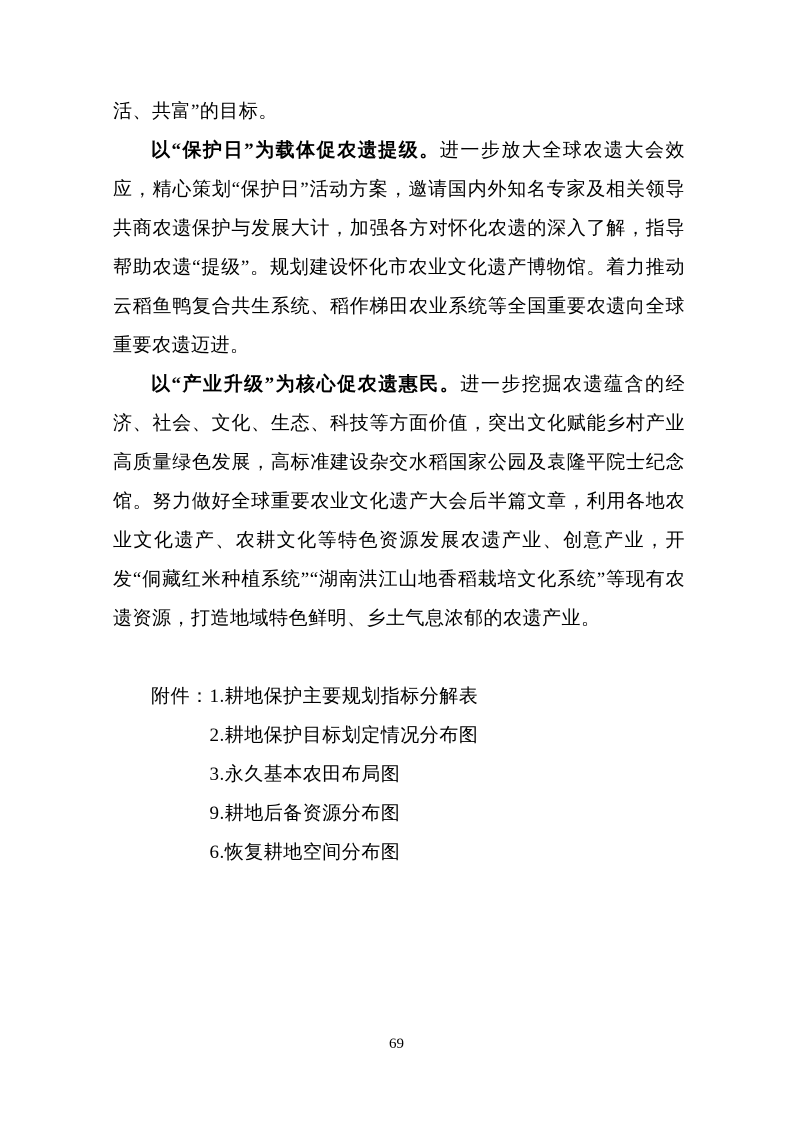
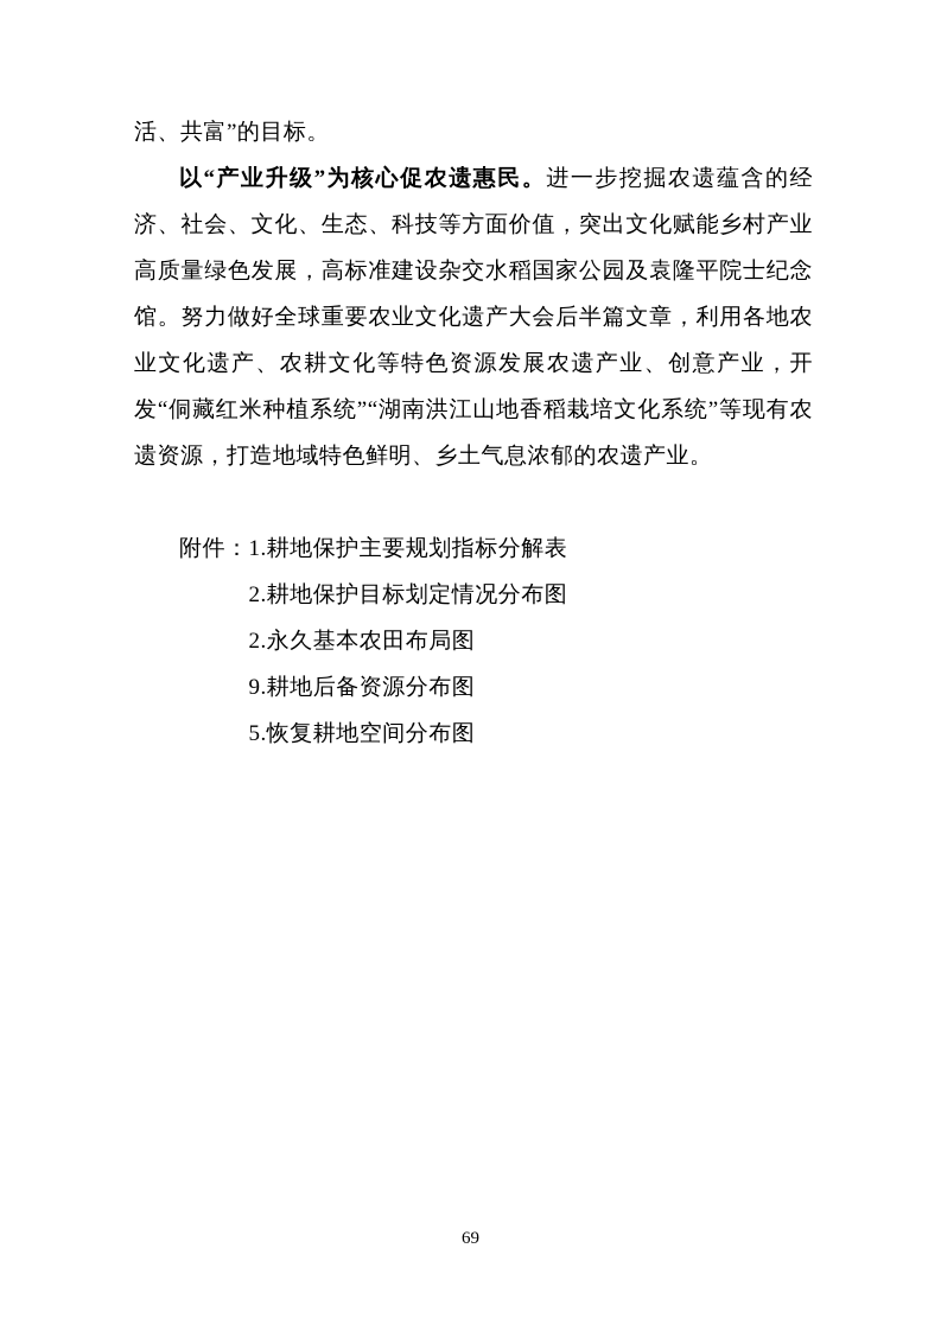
  活、共富”的目标。
- 以“保护日”为载体促农遗提级。进一步放大全球农遗大会效应，精心策划“保护日”活动方案，邀请国内外知名专家及相关领导共商农遗保护与发展大计，加强各方对怀化农遗的深入了解，指导帮助农遗“提级”。规划建设怀化市农业文化遗产博物馆。着力推动云稻鱼鸭复合共生系统、稻作梯田农业系统等全国重要农遗向全球重要农遗迈进。
  以“产业升级”为核心促农遗惠民。进一步挖掘农遗蕴含的经济、社会、文化、生态、科技等方面价值，突出文化赋能乡村产业高质量绿色发展，高标准建设杂交水稻国家公园及袁隆平院士纪念馆。努力做好全球重要农业文化遗产大会后半篇文章，利用各地农业文化遗产、农耕文化等特色资源发展农遗产业、创意产业，开发“侗藏红米种植系统”“湖南洪江山地香稻栽培文化系统”等现有农遗资源，打造地域特色鲜明、乡土气息浓郁的农遗产业。
  附件：
  1.耕地保护主要规划指标分解表
  2.耕地保护目标划定情况分布图
- 3.永久基本农田布局图
+ 2.永久基本农田布局图
  9.耕地后备资源分布图
- 6.恢复耕地空间分布图
+ 5.恢复耕地空间分布图
  69
